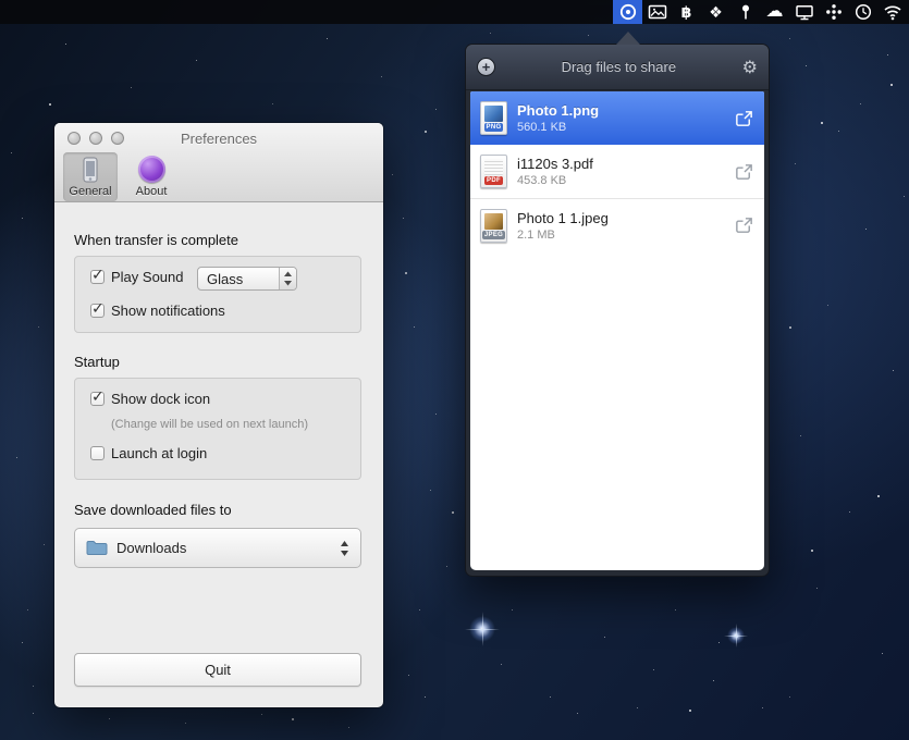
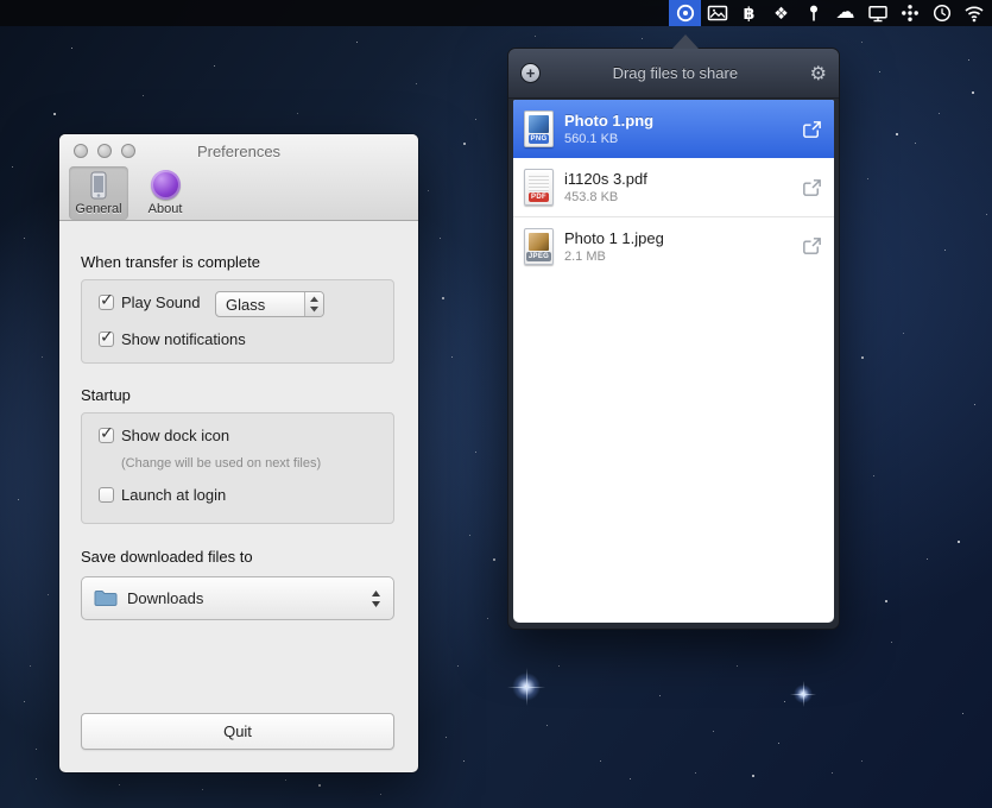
  ฿
  ❖
  ☁
  +
  Drag files to share
  ⚙
  Photo 1.png
  560.1 KB
  i1120s 3.pdf
  453.8 KB
  Photo 1 1.jpeg
  2.1 MB
  Preferences
  General
  About
  When transfer is complete
  ✓
  Play Sound
  Glass
  ✓
  Show notifications
  Startup
  ✓
  Show dock icon
- (Change will be used on next launch)
+ (Change will be used on next files)
  Launch at login
  Save downloaded files to
  Downloads
  Quit
